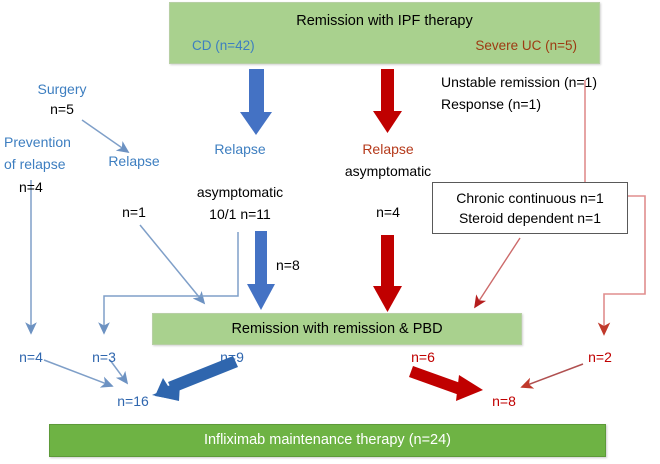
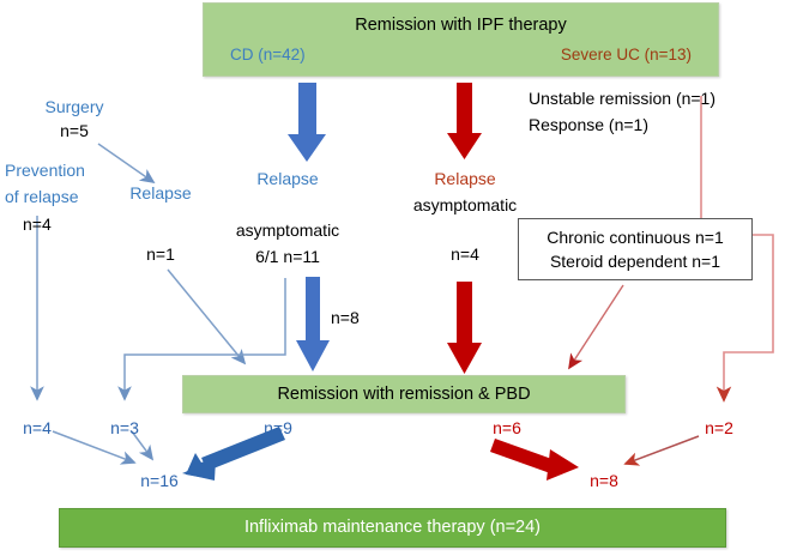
  Remission with IPF therapy
  CD (n=42)
- Severe UC (n=5)
+ Severe UC (n=13)
  Surgery
  n=5
  Prevention
  of relapse
  n=4
  Relapse
  n=1
  Relapse
  asymptomatic
- 10/1 n=11
+ 6/1 n=11
  n=8
  Relapse
  asymptomatic
  n=4
  Unstable remission (n=1)
  Response (n=1)
  Chronic continuous n=1
  Steroid dependent n=1
  Remission with remission & PBD
  n=4
  n=3
  n=9
  n=16
  n=6
  n=2
  n=8
  Infliximab maintenance therapy (n=24)
